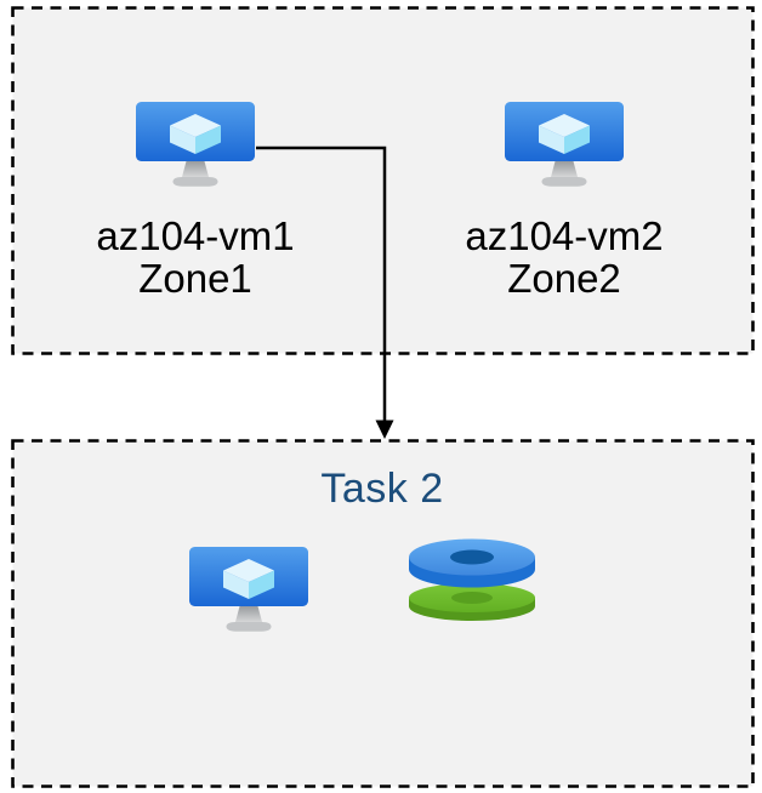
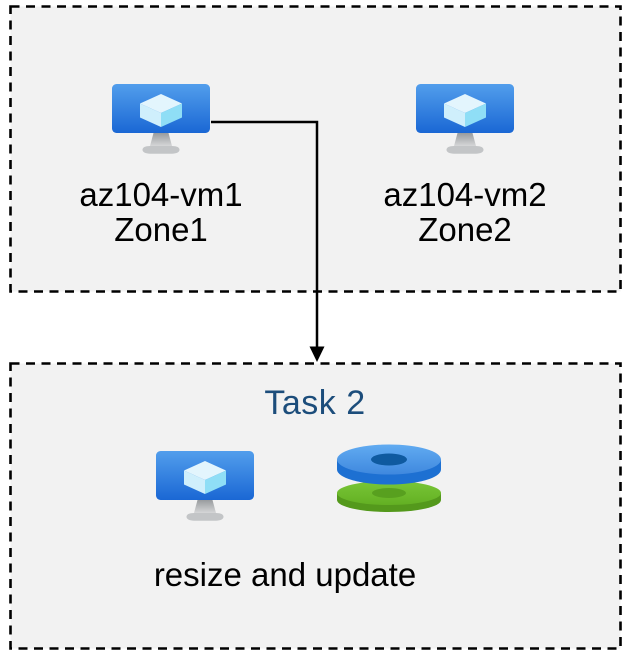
  az104-vm1
  Zone1
  az104-vm2
  Zone2
  Task 2
+ resize and update
